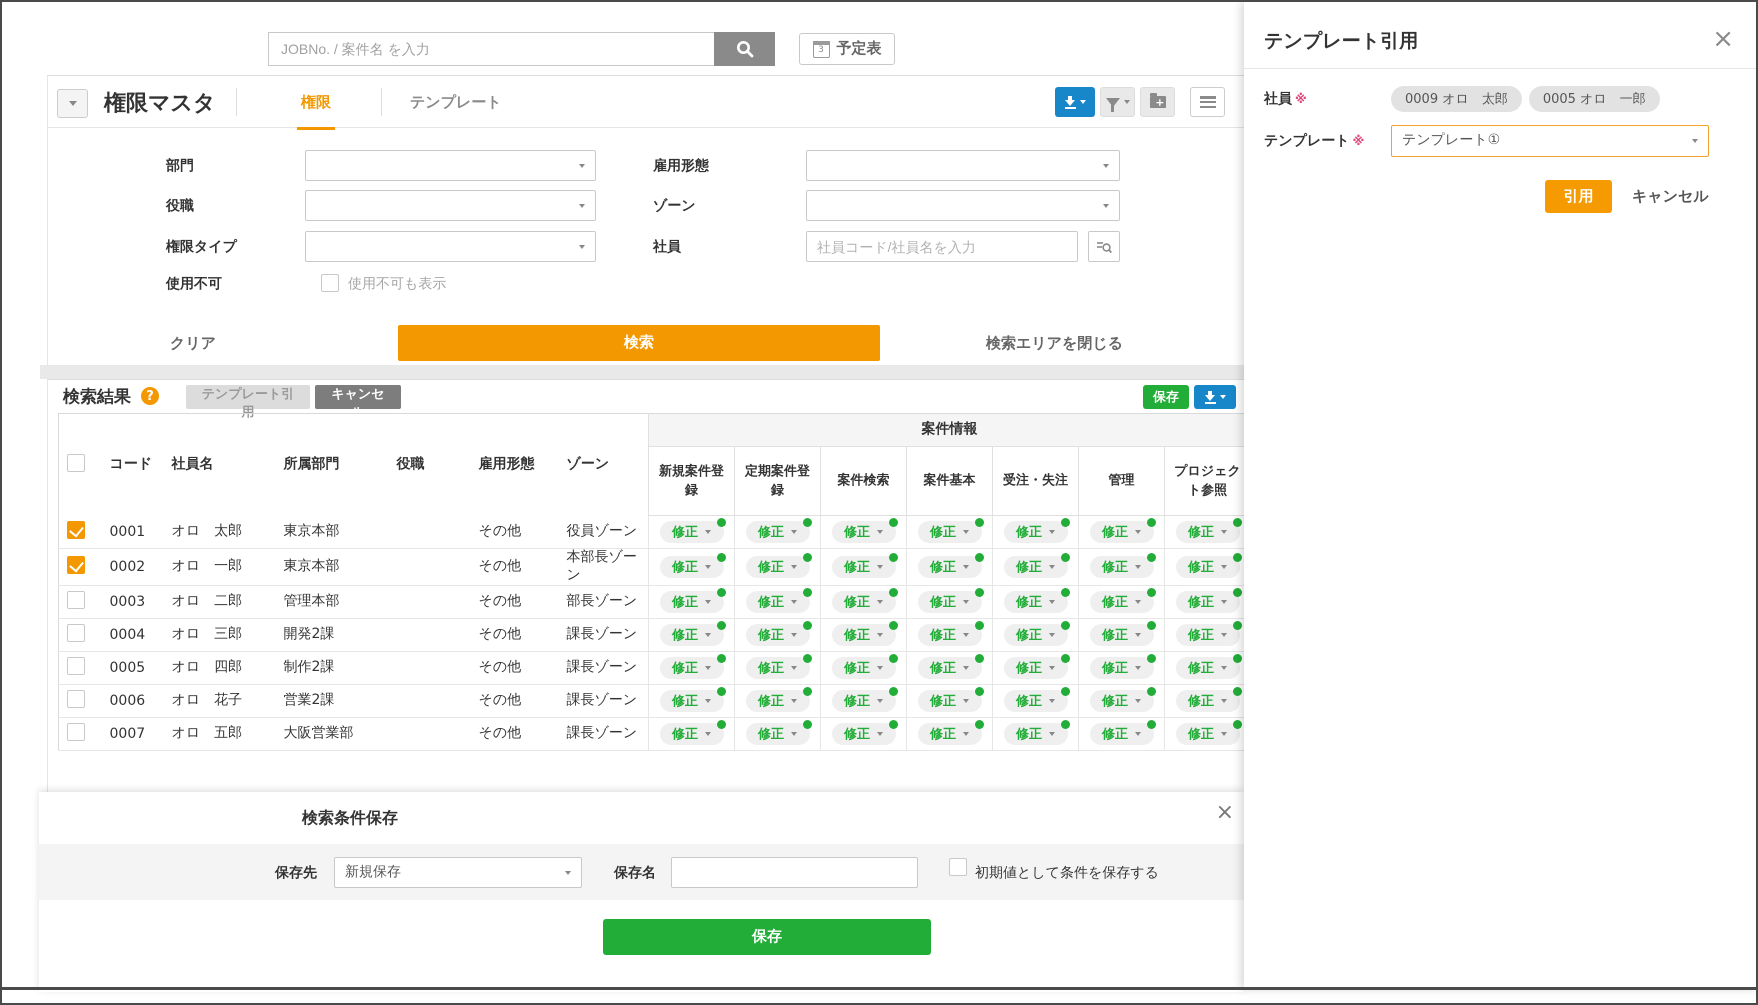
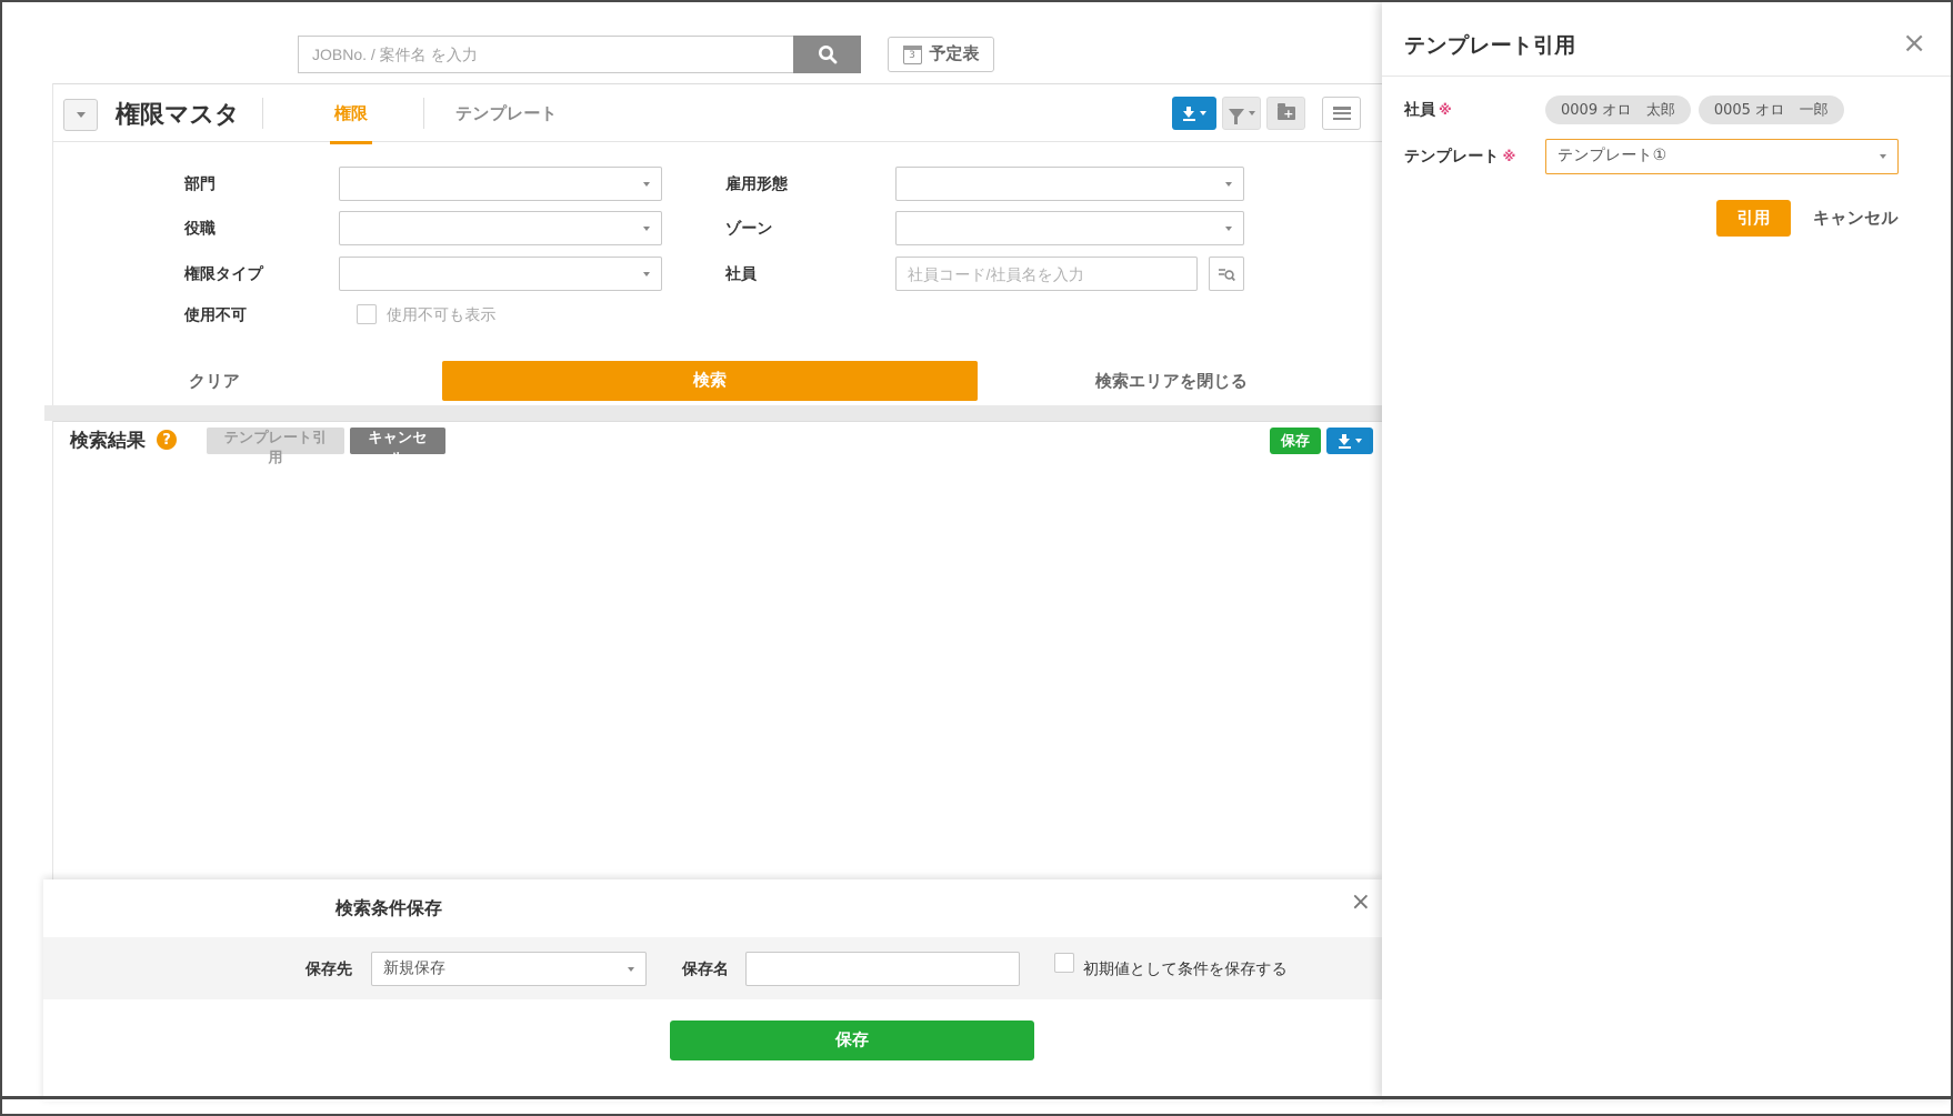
  JOBNo. / 案件名 を入力
  3
  予定表
  権限マスタ
  権限
  テンプレート
  部門
  役職
  権限タイプ
  使用不可
  使用不可も表示
  雇用形態
  ゾーン
  社員
  社員コード/社員名を入力
  クリア
  検索
  検索エリアを閉じる
  検索結果
  ?
  テンプレート引用
  キャンセル
  保存
- 	コード	社員名	所属部門	役職	雇用形態	ゾーン	案件情報
- 新規案件登録	定期案件登録	案件検索	案件基本	受注・失注	管理	プロジェクト参照
- 	0001	オロ 太郎	東京本部		その他	役員ゾーン	修正	修正	修正	修正	修正	修正	修正
- 	0002	オロ 一郎	東京本部		その他	本部長ゾーン	修正	修正	修正	修正	修正	修正	修正
- 	0003	オロ 二郎	管理本部		その他	部長ゾーン	修正	修正	修正	修正	修正	修正	修正
- 	0004	オロ 三郎	開発2課		その他	課長ゾーン	修正	修正	修正	修正	修正	修正	修正
- 	0005	オロ 四郎	制作2課		その他	課長ゾーン	修正	修正	修正	修正	修正	修正	修正
- 	0006	オロ 花子	営業2課		その他	課長ゾーン	修正	修正	修正	修正	修正	修正	修正
- 	0007	オロ 五郎	大阪営業部		その他	課長ゾーン	修正	修正	修正	修正	修正	修正	修正
  検索条件保存
  ×
  保存先
  新規保存
  保存名
  初期値として条件を保存する
  保存
  テンプレート引用
  ×
  社員 ※
  0009 オロ 太郎
  0005 オロ 一郎
  テンプレート ※
  テンプレート①
  引用
  キャンセル
